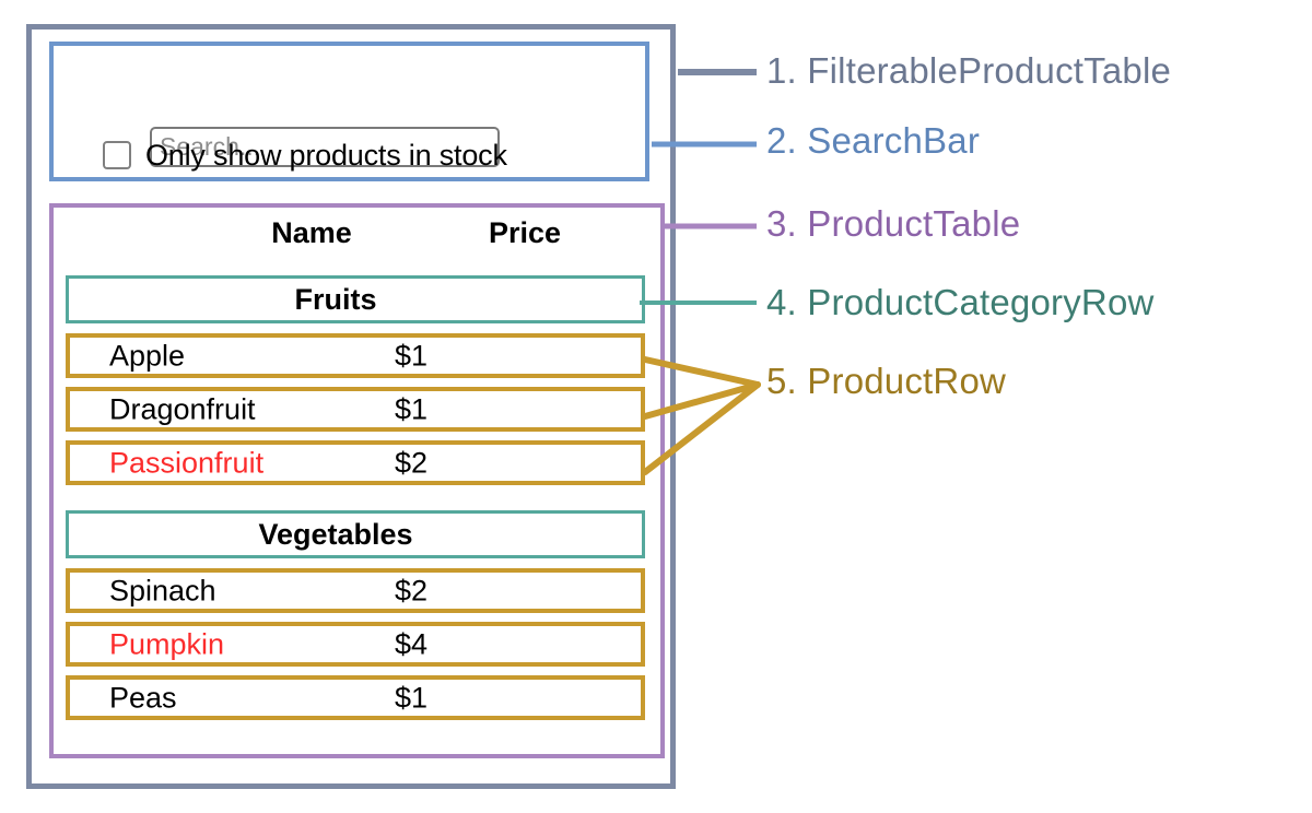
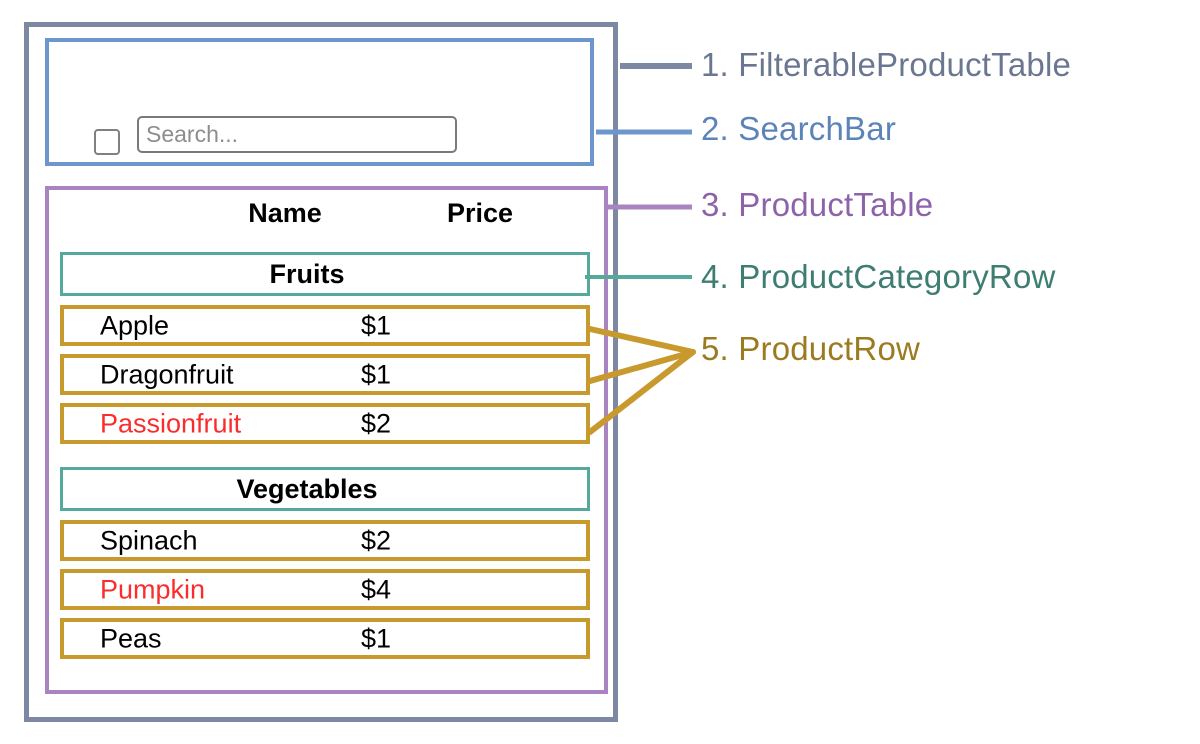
  Search...
- Only show products in stock
  Name
  Price
  Fruits
  Apple
  $1
  Dragonfruit
  $1
  Passionfruit
  $2
  Vegetables
  Spinach
  $2
  Pumpkin
  $4
  Peas
  $1
  1. FilterableProductTable
  2. SearchBar
  3. ProductTable
  4. ProductCategoryRow
  5. ProductRow
